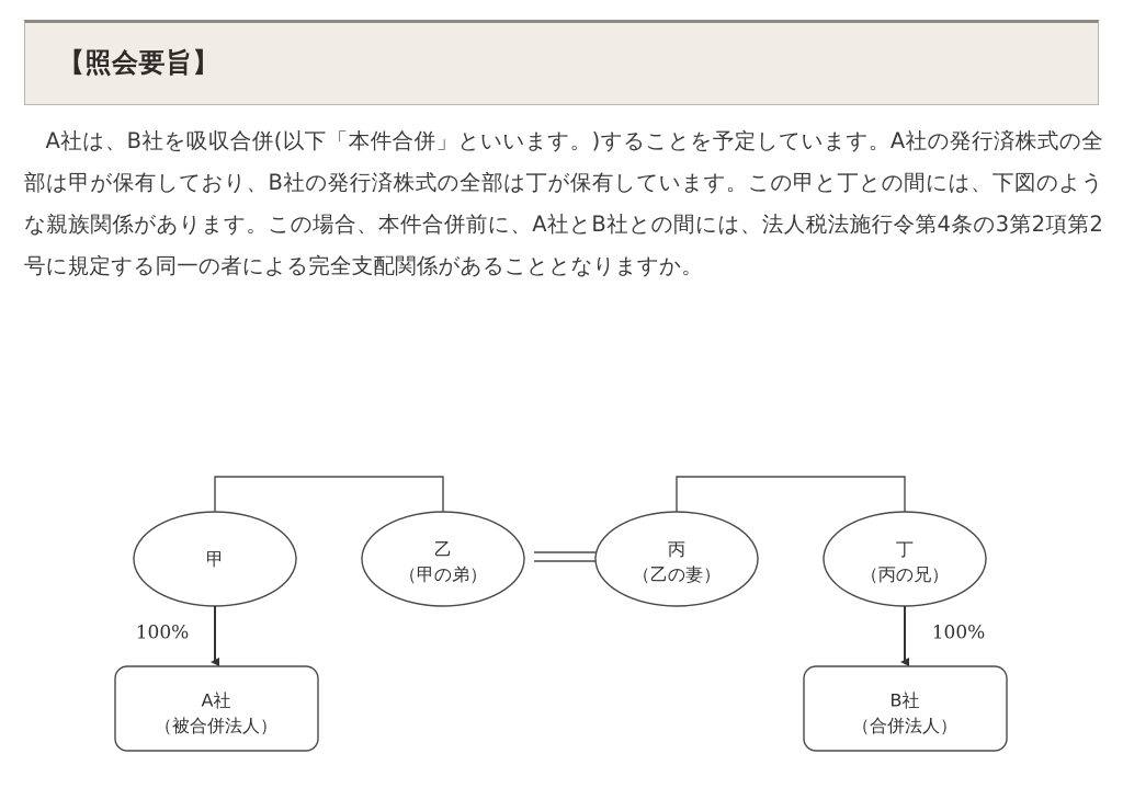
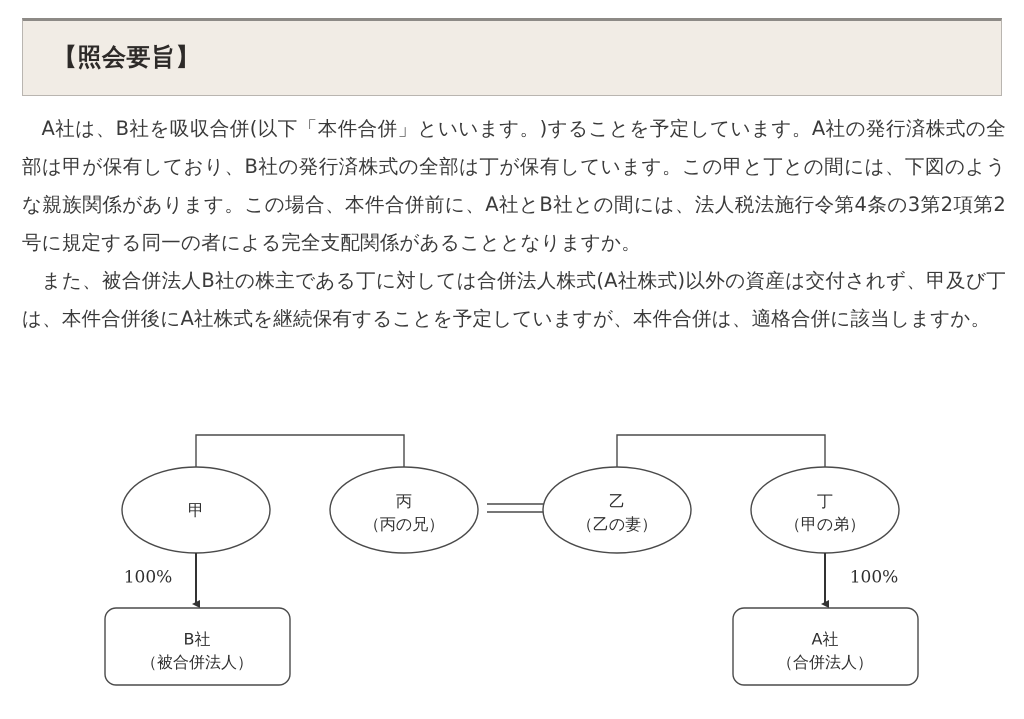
  【照会要旨】
  A社は、B社を吸収合併(以下「本件合併」といいます。)することを予定しています。A社の発行済株式の全部は甲が保有しており、B社の発行済株式の全部は丁が保有しています。この甲と丁との間には、下図のような親族関係があります。この場合、本件合併前に、A社とB社との間には、法人税法施行令第4条の3第2項第2号に規定する同一の者による完全支配関係があることとなりますか。
+ また、被合併法人B社の株主である丁に対しては合併法人株式(A社株式)以外の資産は交付されず、甲及び丁は、本件合併後にA社株式を継続保有することを予定していますが、本件合併は、適格合併に該当しますか。
  甲
- 乙
+ 丙
- （甲の弟）
+ （丙の兄）
- 丙
+ 乙
  （乙の妻）
  丁
- （丙の兄）
+ （甲の弟）
  100%
  100%
- A社
+ B社
  （被合併法人）
- B社
+ A社
  （合併法人）
